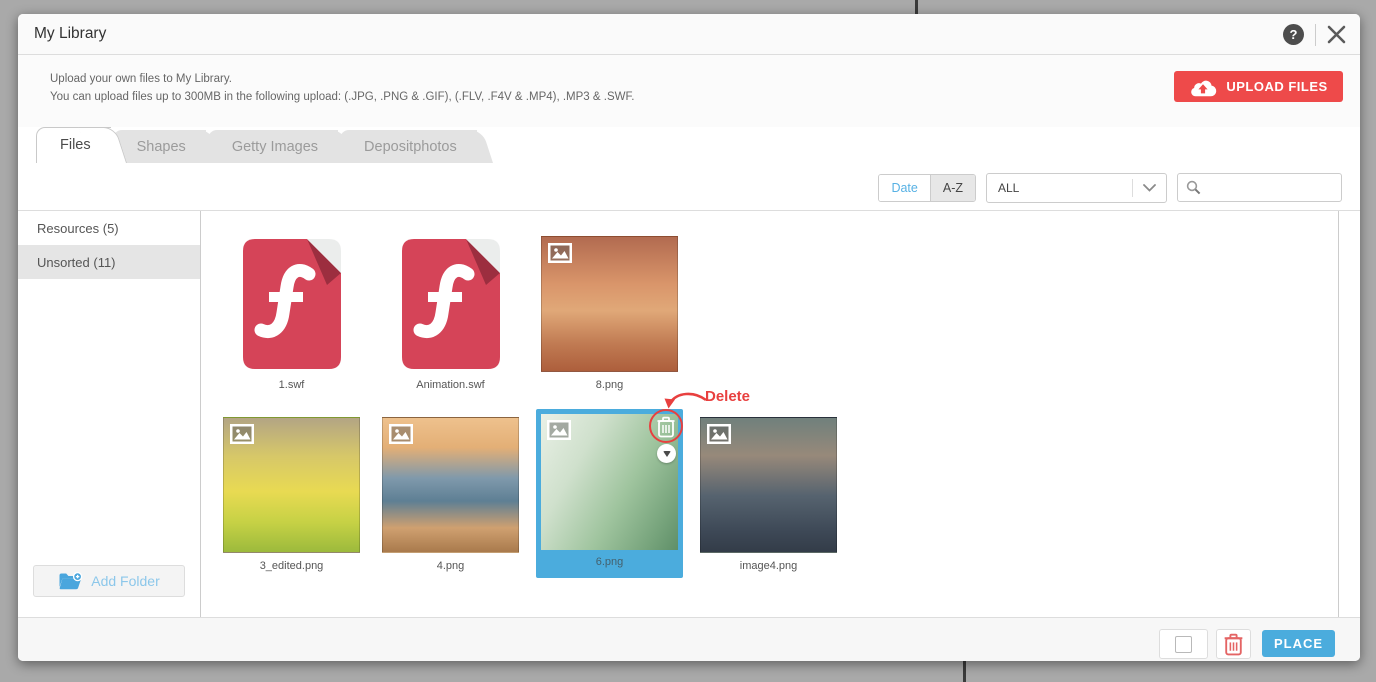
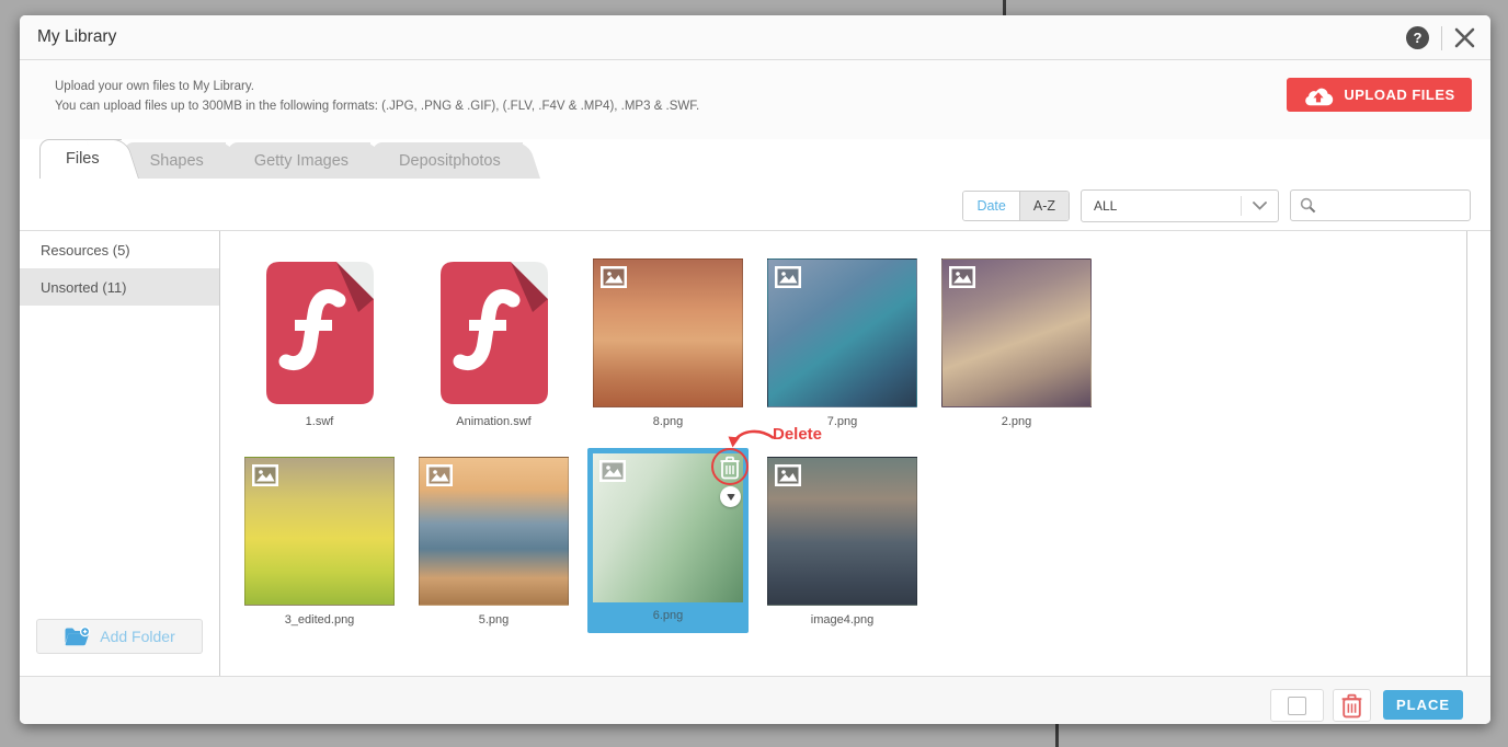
  My Library
  ?
  Upload your own files to My Library.
- You can upload files up to 300MB in the following upload: (.JPG, .PNG & .GIF), (.FLV, .F4V & .MP4), .MP3 & .SWF.
+ You can upload files up to 300MB in the following formats: (.JPG, .PNG & .GIF), (.FLV, .F4V & .MP4), .MP3 & .SWF.
  UPLOAD FILES
  Files
  Shapes
  Getty Images
  Depositphotos
  Date
  A-Z
  ALL
  Resources (5)
  Unsorted (11)
  Add Folder
  1.swf
  Animation.swf
  8.png
+ 7.png
+ 2.png
  3_edited.png
- 4.png
+ 5.png
  6.png
  image4.png
  PLACE
  Delete
